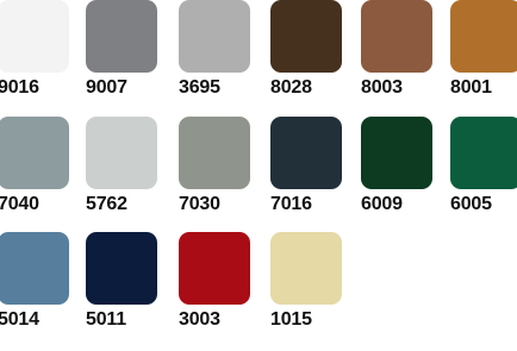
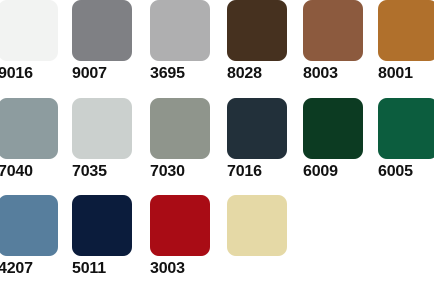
  9016
  9007
  3695
  8028
  8003
  8001
  7040
- 5762
+ 7035
  7030
  7016
  6009
  6005
- 5014
+ 4207
  5011
  3003
- 1015
